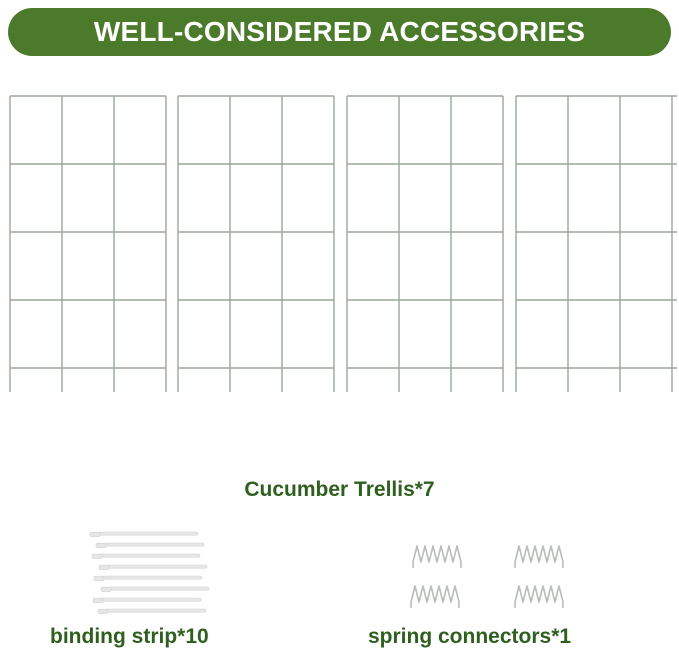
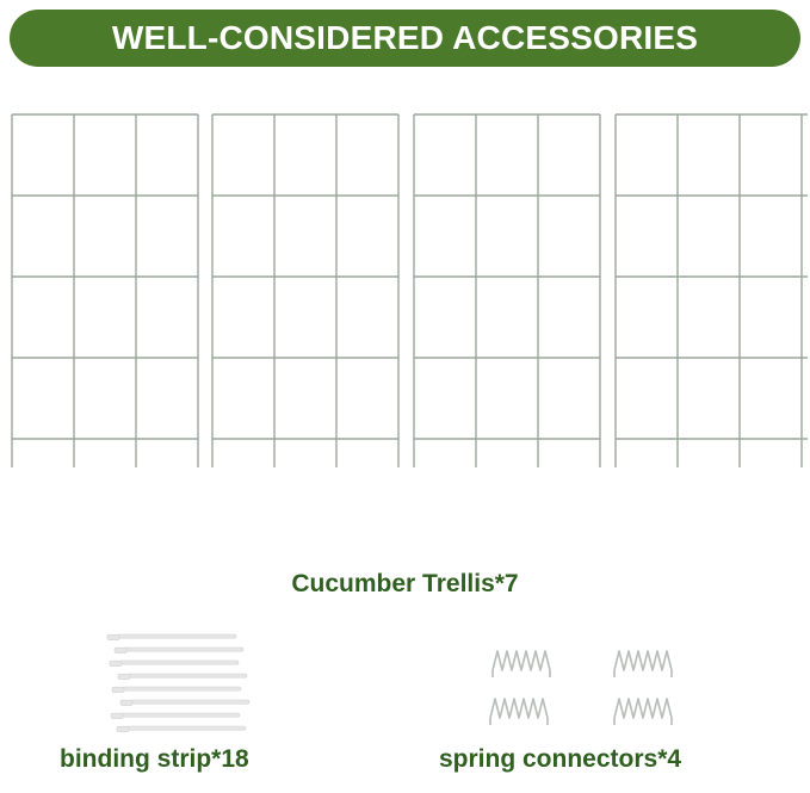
  WELL-CONSIDERED ACCESSORIES
  Cucumber Trellis*7
- binding strip*10
+ binding strip*18
- spring connectors*1
+ spring connectors*4
